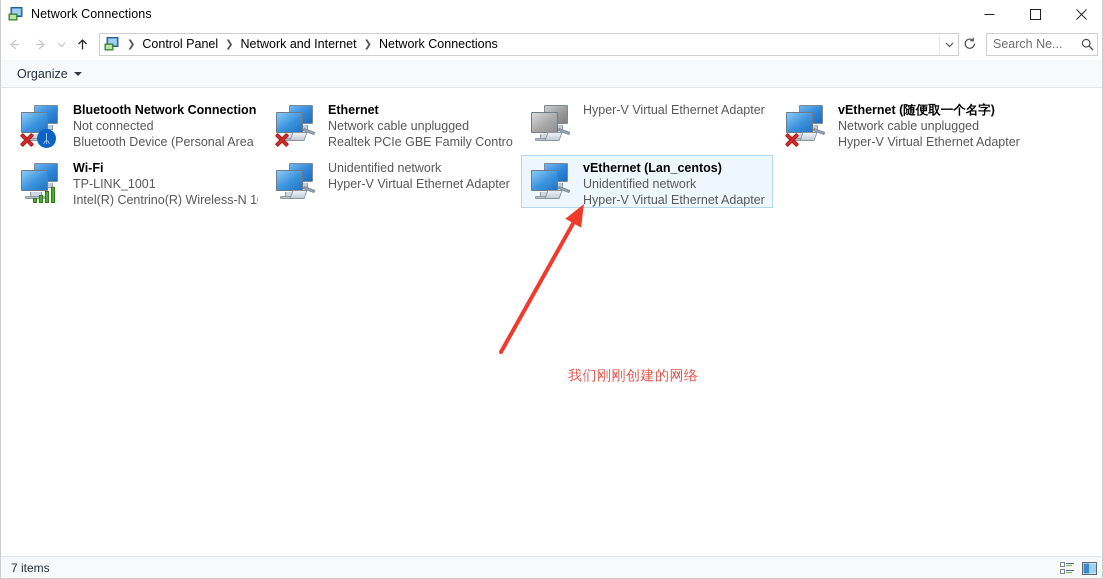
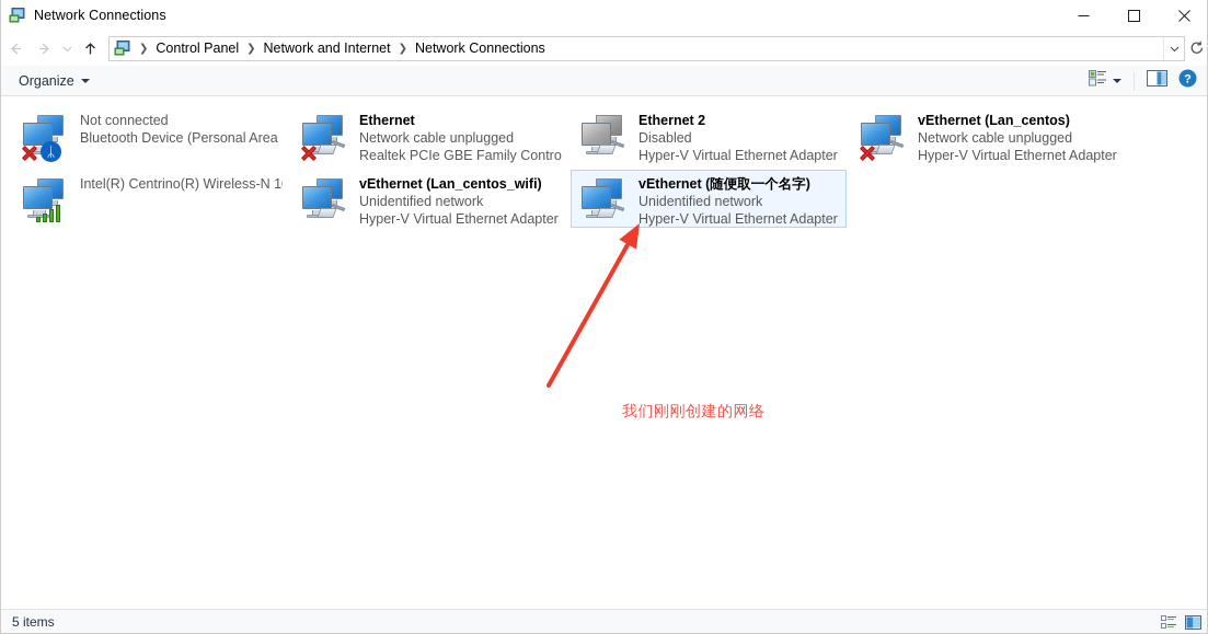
  Network Connections
  ❯
  Control Panel
  ❯
  Network and Internet
  ❯
  Network Connections
- Search Ne...
  Organize
+ ?
  ᛦ
- Bluetooth Network Connection
  Not connected
  Bluetooth Device (Personal Area
  Ethernet
  Network cable unplugged
  Realtek PCIe GBE Family Contro
+ Ethernet 2
+ Disabled
  Hyper-V Virtual Ethernet Adapter
- vEthernet (随便取一个名字)
+ vEthernet (Lan_centos)
  Network cable unplugged
  Hyper-V Virtual Ethernet Adapter
- Wi-Fi
- TP-LINK_1001
  Intel(R) Centrino(R) Wireless-N 1
+ vEthernet (Lan_centos_wifi)
  Unidentified network
  Hyper-V Virtual Ethernet Adapter
- vEthernet (Lan_centos)
+ vEthernet (随便取一个名字)
  Unidentified network
  Hyper-V Virtual Ethernet Adapter
  我们刚刚创建的网络
- 7 items
+ 5 items
